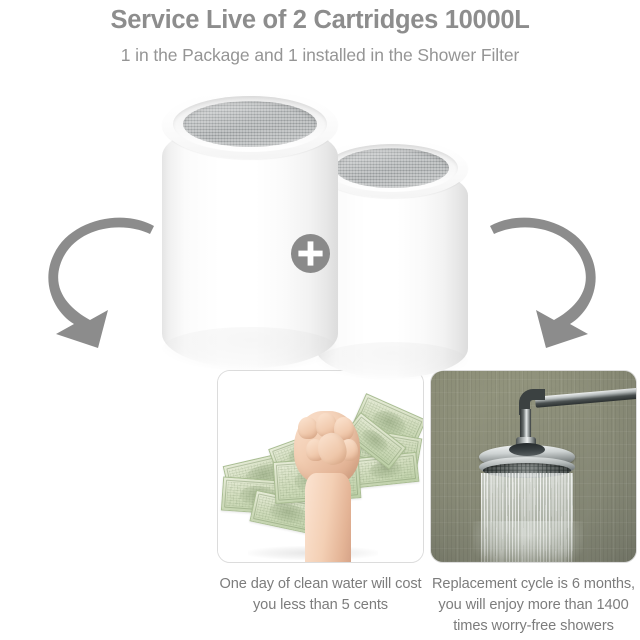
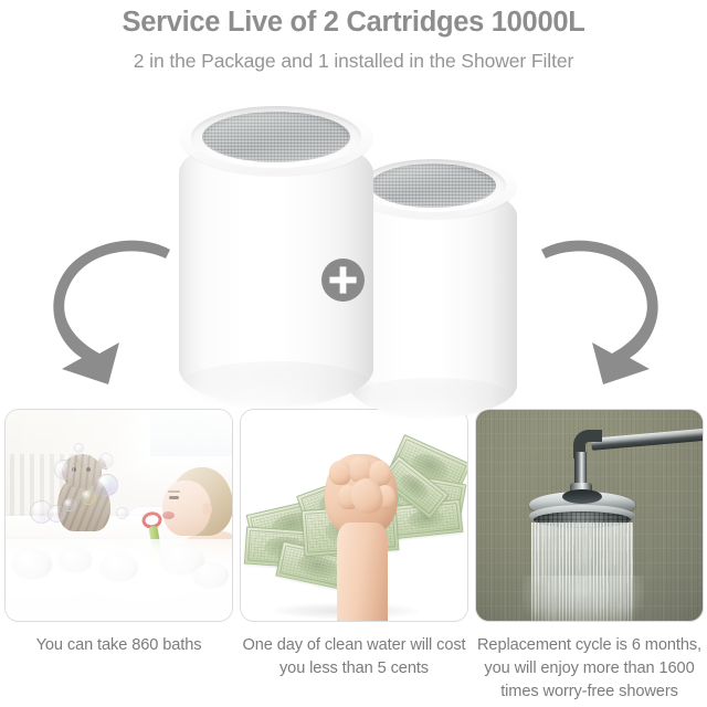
  Service Live of 2 Cartridges 10000L
- 1 in the Package and 1 installed in the Shower Filter
+ 2 in the Package and 1 installed in the Shower Filter
+ You can take 860 baths
  One day of clean water will cost you less than 5 cents
- Replacement cycle is 6 months, you will enjoy more than 1400 times worry-free showers
+ Replacement cycle is 6 months, you will enjoy more than 1600 times worry-free showers
